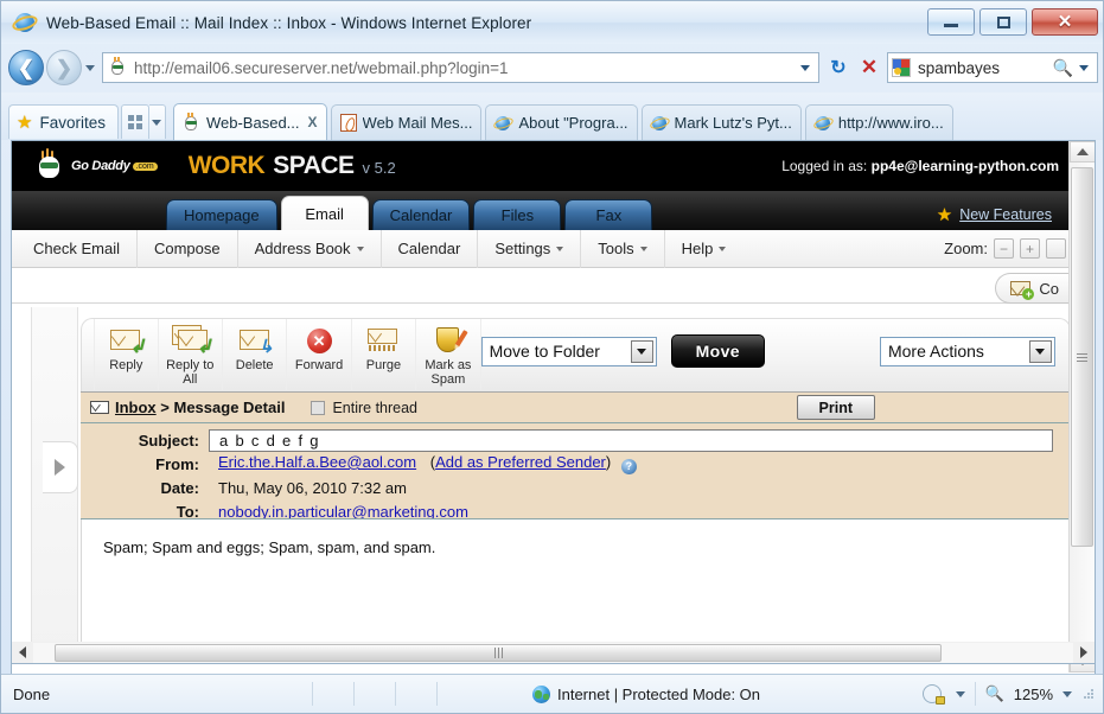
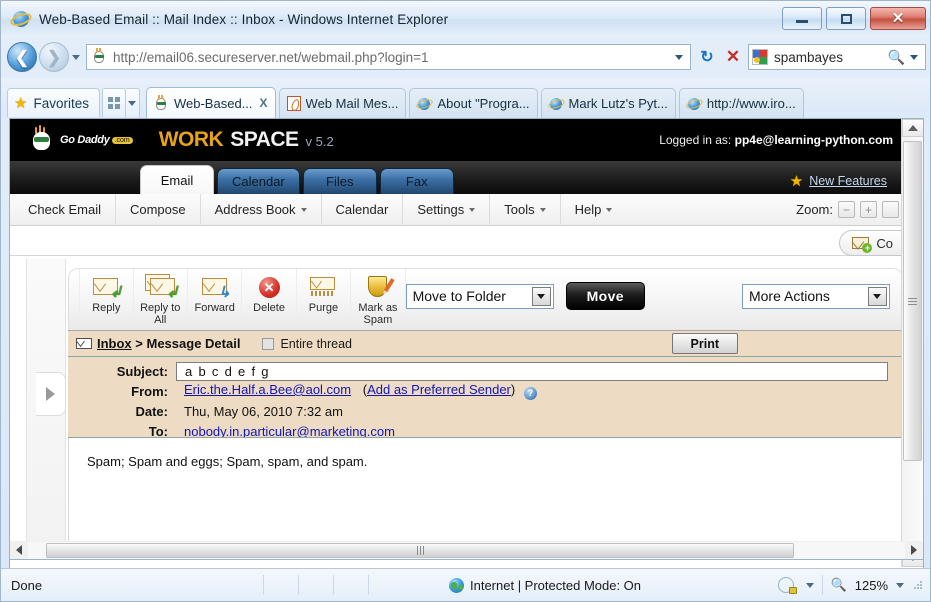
  Web-Based Email :: Mail Index :: Inbox - Windows Internet Explorer
  ✕
  ❮
  ❯
  http://email06.secureserver.net/webmail.php?login=1
  ↻
  ✕
  spambayes
  🔍
  ★
  Favorites
  Web-Based...
  X
  Web Mail Mes...
  About "Progra...
  Mark Lutz's Pyt...
  http://www.iro...
  Go Daddy
  WORK
  SPACE
  v 5.2
  Logged in as: pp4e@learning-python.com
- Homepage
  Email
  Calendar
  Files
  Fax
  ★
  New Features
  Check Email
  Compose
  Address Book
  Calendar
  Settings
  Tools
  Help
  Zoom:
  −
  +
  +
  Co
  ↲
  Reply
  ↲
  Reply to All
  ↳
- Delete
+ Forward
  ✕
- Forward
+ Delete
  Purge
  Mark as Spam
  Move to Folder
  Move
  More Actions
  Inbox > Message Detail
  Entire thread
  Print
  Subject:
  a b c d e f g
  From:
  Eric.the.Half.a.Bee@aol.com (Add as Preferred Sender) ?
  Date:
  Thu, May 06, 2010 7:32 am
  To:
  nobody.in.particular@marketing.com
  Spam; Spam and eggs; Spam, spam, and spam.
  Done
  Internet | Protected Mode: On
  🔍
  125%
